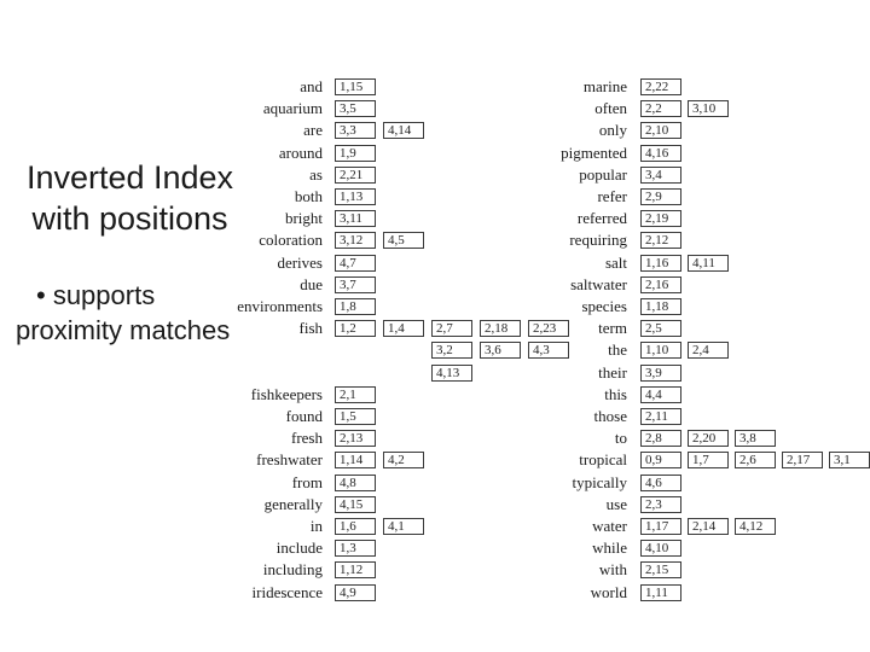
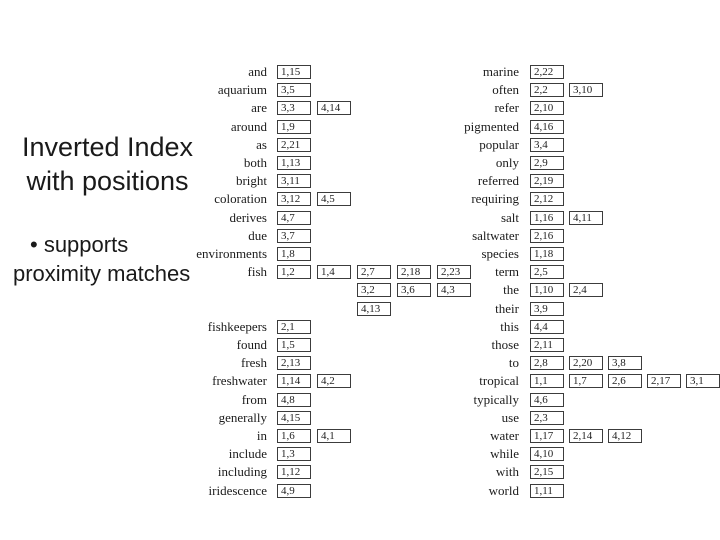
  Inverted Index
  with positions
  • supports
  proximity matches
  and
  1,15
  aquarium
  3,5
  are
  3,3
  4,14
  around
  1,9
  as
  2,21
  both
  1,13
  bright
  3,11
  coloration
  3,12
  4,5
  derives
  4,7
  due
  3,7
  environments
  1,8
  fish
  1,2
  1,4
  2,7
  2,18
  2,23
  3,2
  3,6
  4,3
  4,13
  fishkeepers
  2,1
  found
  1,5
  fresh
  2,13
  freshwater
  1,14
  4,2
  from
  4,8
  generally
  4,15
  in
  1,6
  4,1
  include
  1,3
  including
  1,12
  iridescence
  4,9
  marine
  2,22
  often
  2,2
  3,10
- only
+ refer
  2,10
  pigmented
  4,16
  popular
  3,4
- refer
+ only
  2,9
  referred
  2,19
  requiring
  2,12
  salt
  1,16
  4,11
  saltwater
  2,16
  species
  1,18
  term
  2,5
  the
  1,10
  2,4
  their
  3,9
  this
  4,4
  those
  2,11
  to
  2,8
  2,20
  3,8
  tropical
- 0,9
+ 1,1
  1,7
  2,6
  2,17
  3,1
  typically
  4,6
  use
  2,3
  water
  1,17
  2,14
  4,12
  while
  4,10
  with
  2,15
  world
  1,11
